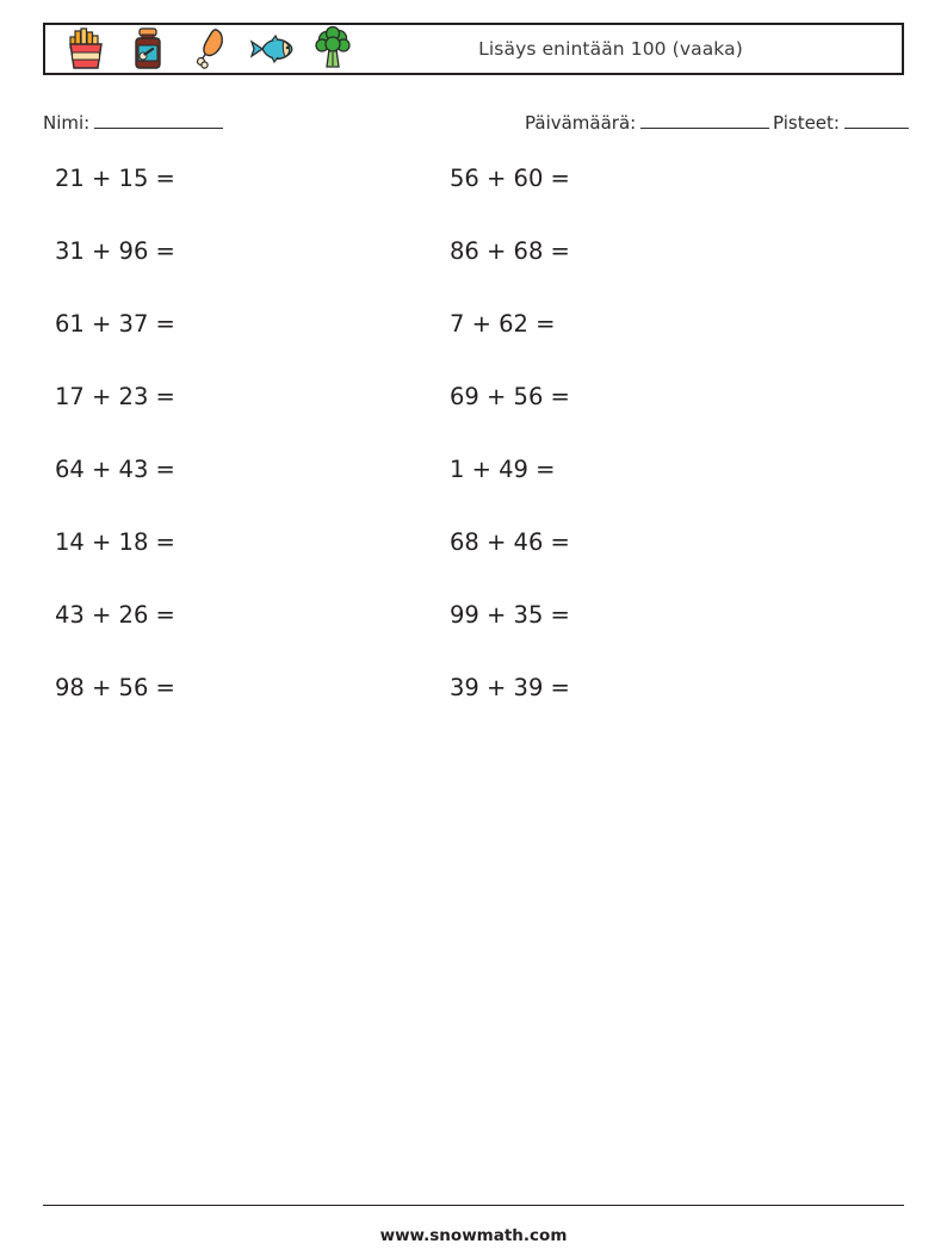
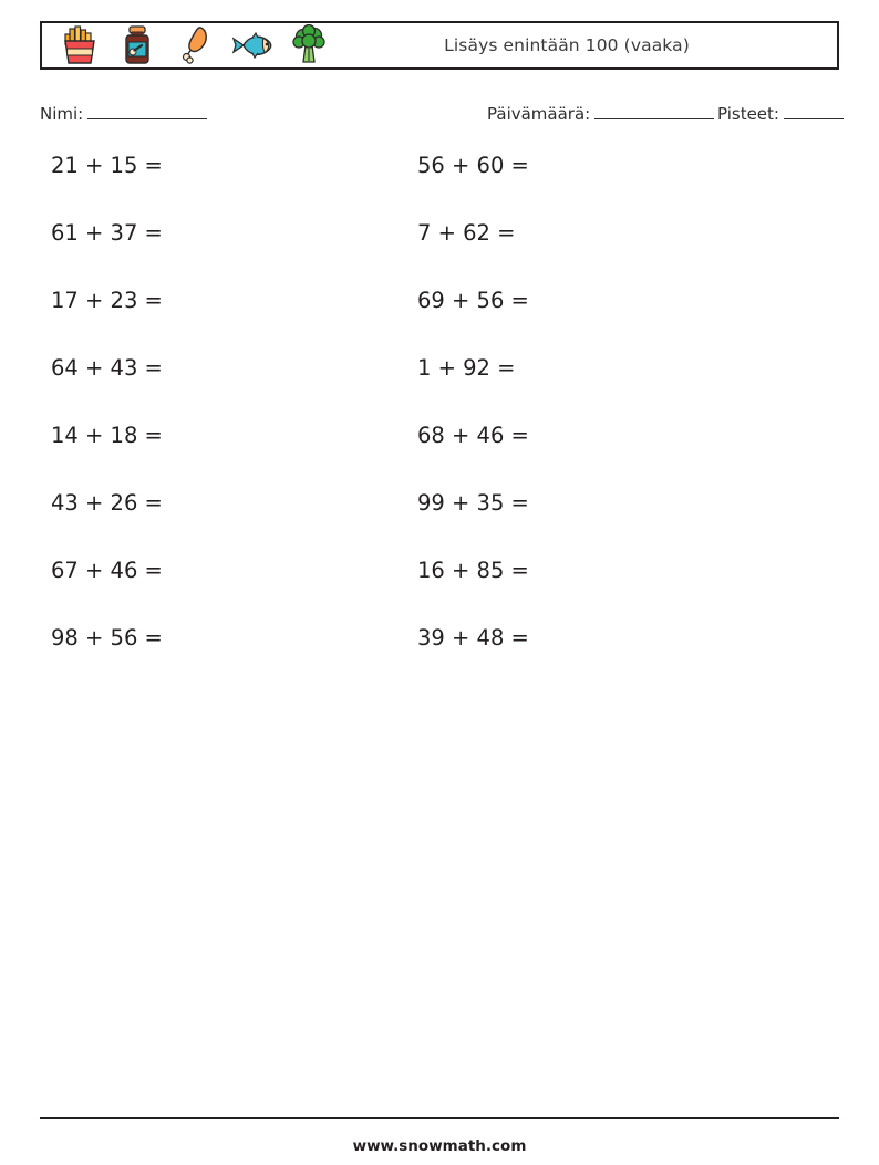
  Lisäys enintään 100 (vaaka)
  Nimi:
  Päivämäärä:
  Pisteet:
  21 + 15 =
  56 + 60 =
- 31 + 96 =
- 86 + 68 =
  61 + 37 =
  7 + 62 =
  17 + 23 =
  69 + 56 =
  64 + 43 =
- 1 + 49 =
+ 1 + 92 =
  14 + 18 =
  68 + 46 =
  43 + 26 =
  99 + 35 =
+ 67 + 46 =
+ 16 + 85 =
  98 + 56 =
- 39 + 39 =
+ 39 + 48 =
  www.snowmath.com
